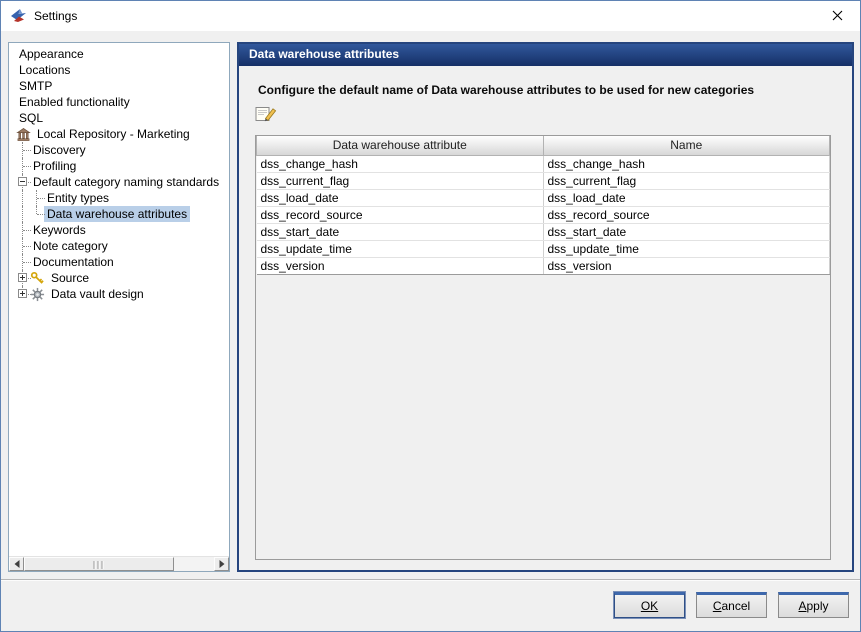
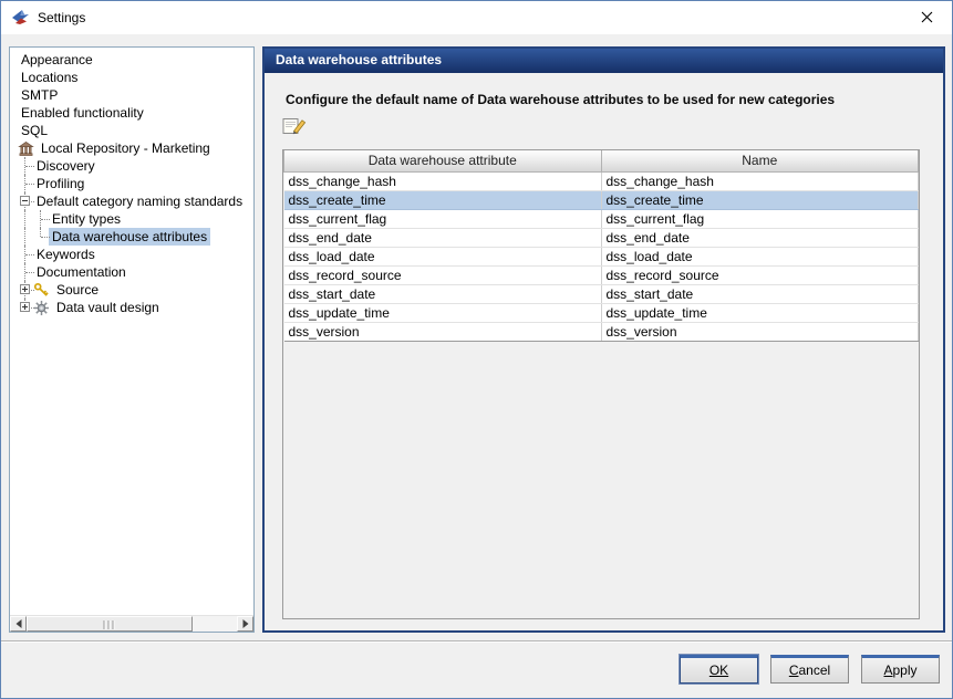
  Settings
  Appearance
  Locations
  SMTP
  Enabled functionality
  SQL
  Local Repository - Marketing
  Discovery
  Profiling
  Default category naming standards
  Entity types
  Data warehouse attributes
  Keywords
- Note category
  Documentation
  Source
  Data vault design
  Data warehouse attributes
  Configure the default name of Data warehouse attributes to be used for new categories
  Data warehouse attribute	Name
  dss_change_hash	dss_change_hash
+ dss_create_time	dss_create_time
  dss_current_flag	dss_current_flag
+ dss_end_date	dss_end_date
  dss_load_date	dss_load_date
  dss_record_source	dss_record_source
  dss_start_date	dss_start_date
  dss_update_time	dss_update_time
  dss_version	dss_version
  OK
  Cancel
  Apply
